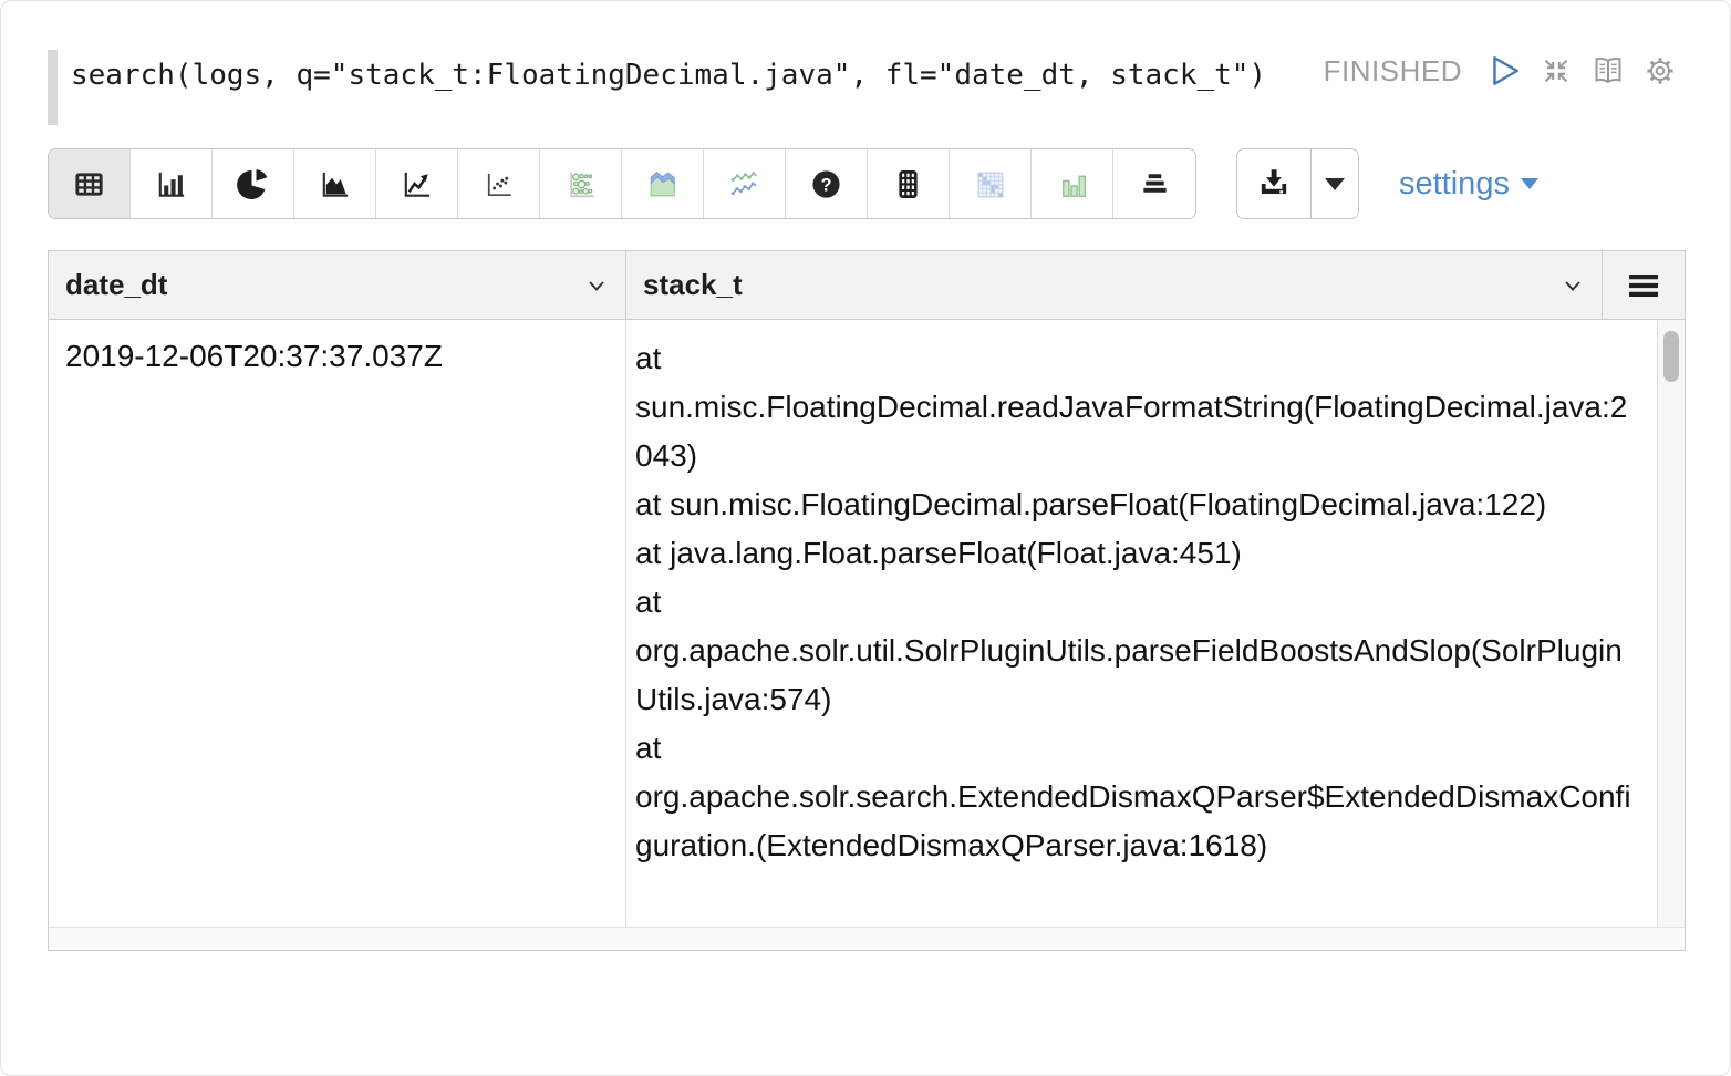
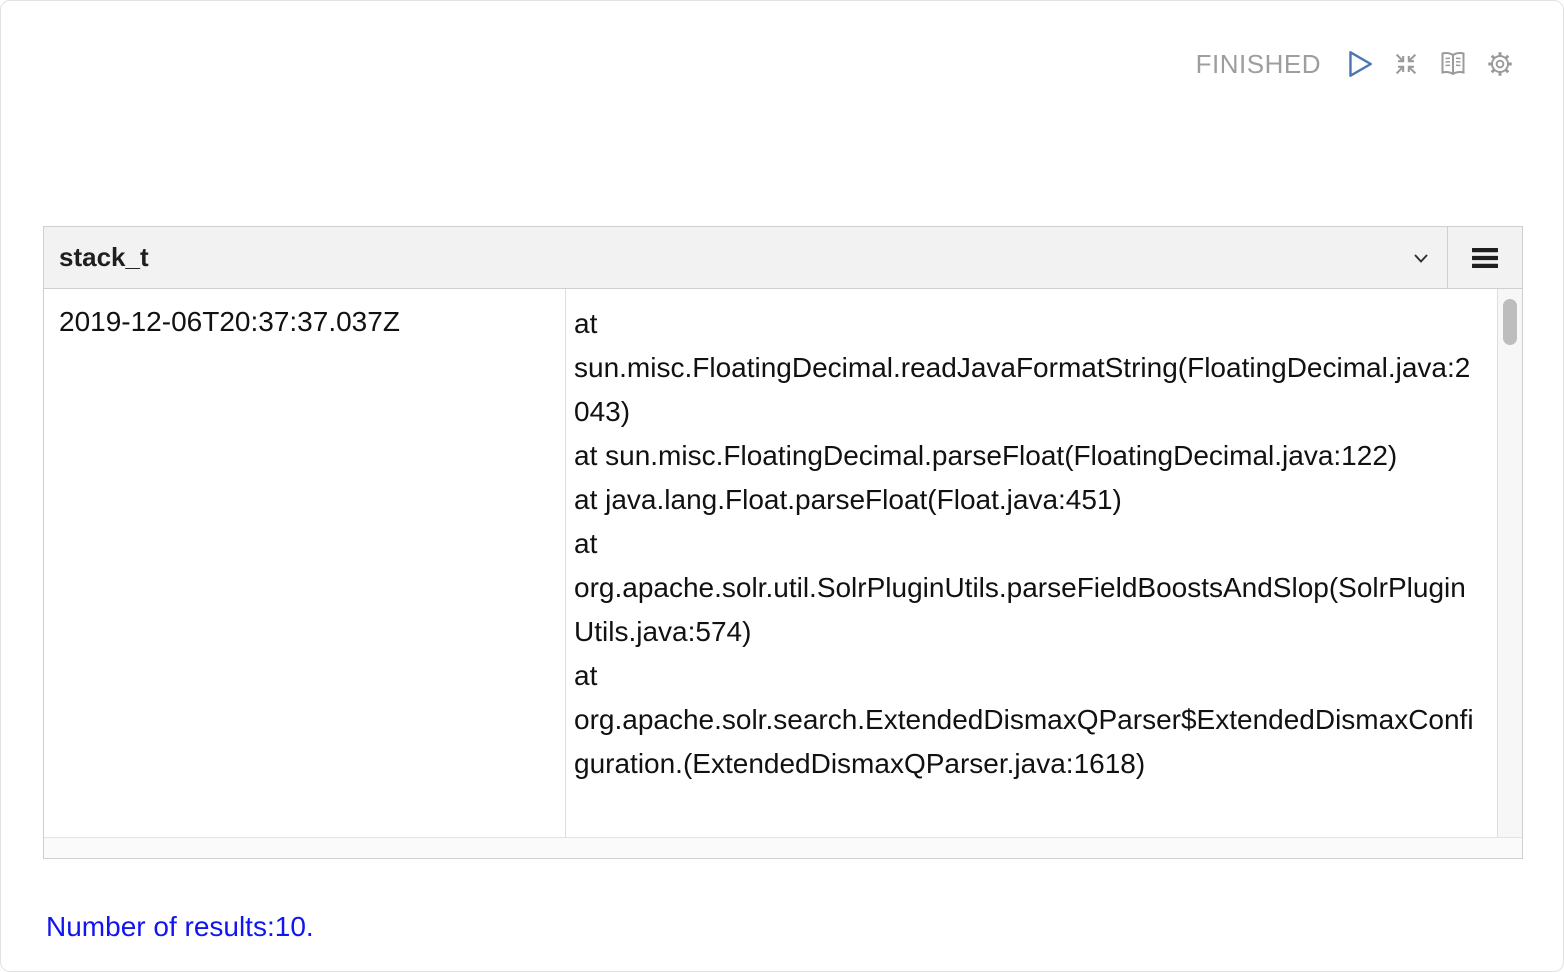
- search(logs, q="stack_t:FloatingDecimal.java", fl="date_dt, stack_t")
  FINISHED
- ?
- settings
- date_dt
  stack_t
  2019-12-06T20:37:37.037Z
  at sun.misc.FloatingDecimal.readJavaFormatString(FloatingDecimal.java:2043)
  at sun.misc.FloatingDecimal.parseFloat(FloatingDecimal.java:122)
  at java.lang.Float.parseFloat(Float.java:451)
  at org.apache.solr.util.SolrPluginUtils.parseFieldBoostsAndSlop(SolrPluginUtils.java:574)
  at org.apache.solr.search.ExtendedDismaxQParser$ExtendedDismaxConfiguration.(ExtendedDismaxQParser.java:1618)
+ Number of results:10.
